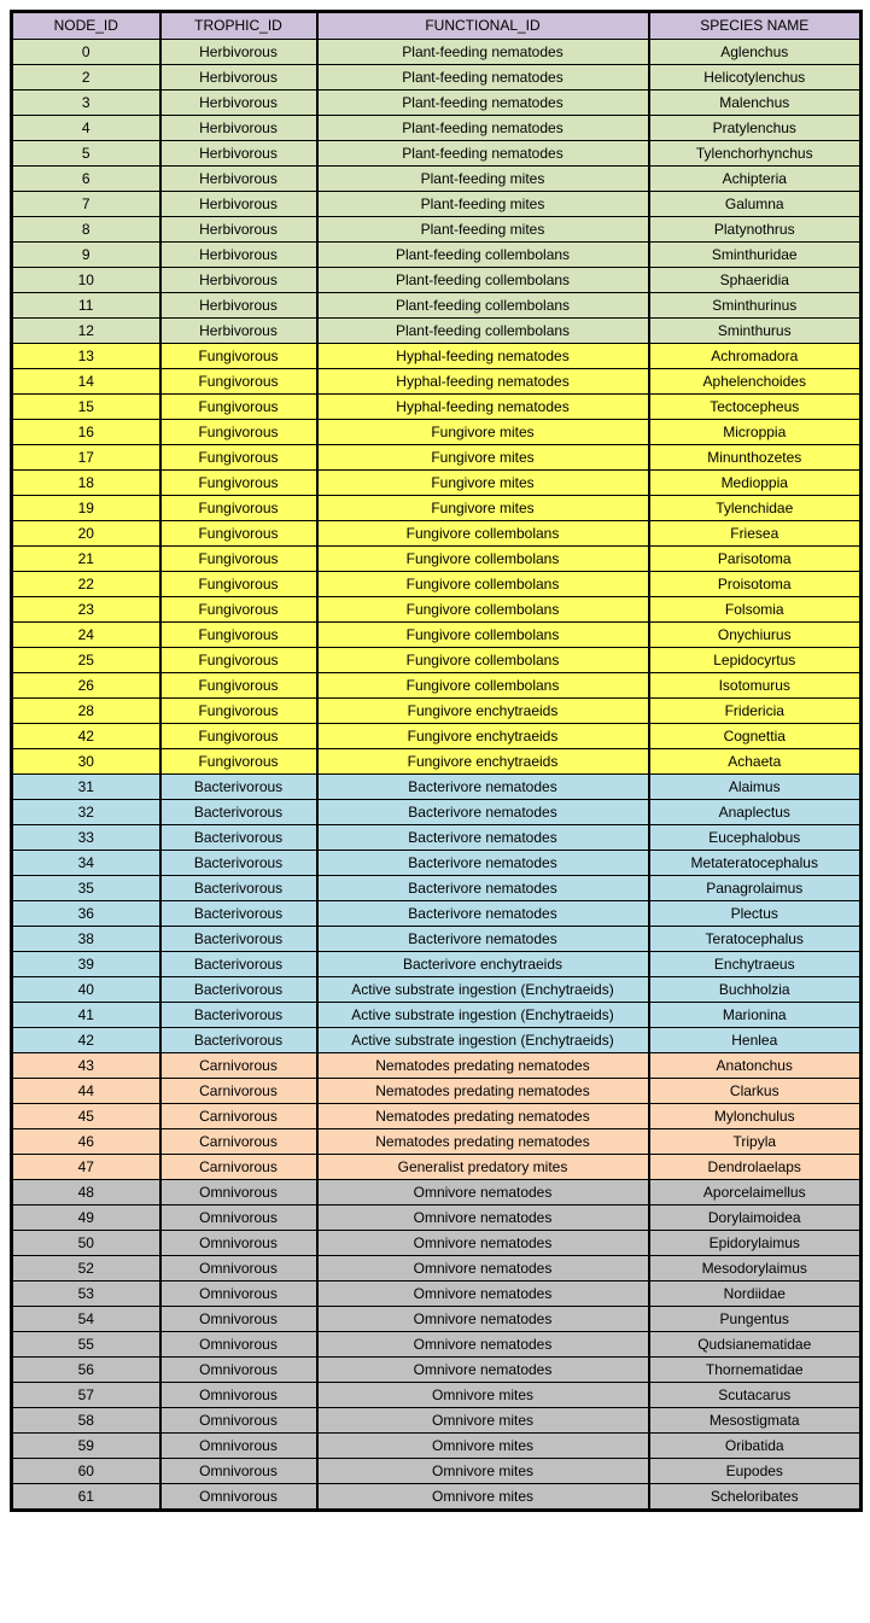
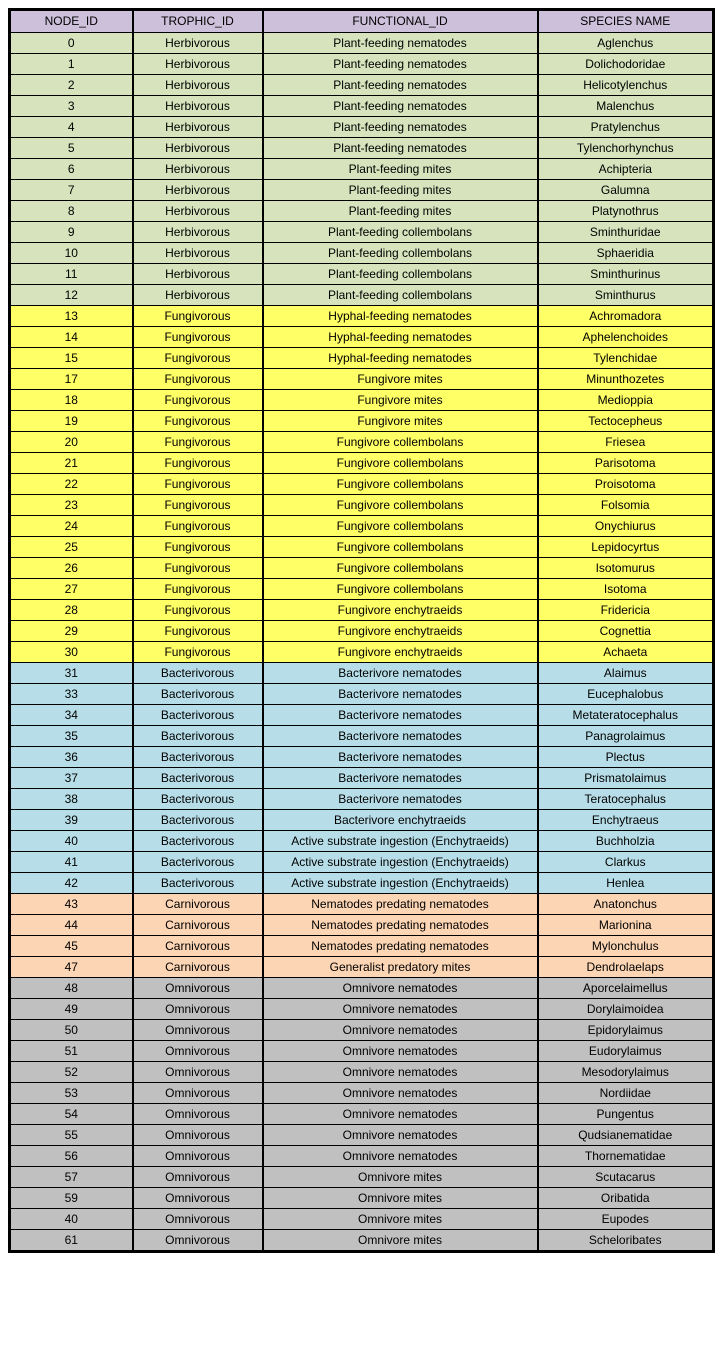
  NODE_ID	TROPHIC_ID	FUNCTIONAL_ID	SPECIES NAME
  0	Herbivorous	Plant-feeding nematodes	Aglenchus
+ 1	Herbivorous	Plant-feeding nematodes	Dolichodoridae
  2	Herbivorous	Plant-feeding nematodes	Helicotylenchus
  3	Herbivorous	Plant-feeding nematodes	Malenchus
  4	Herbivorous	Plant-feeding nematodes	Pratylenchus
  5	Herbivorous	Plant-feeding nematodes	Tylenchorhynchus
  6	Herbivorous	Plant-feeding mites	Achipteria
  7	Herbivorous	Plant-feeding mites	Galumna
  8	Herbivorous	Plant-feeding mites	Platynothrus
  9	Herbivorous	Plant-feeding collembolans	Sminthuridae
  10	Herbivorous	Plant-feeding collembolans	Sphaeridia
  11	Herbivorous	Plant-feeding collembolans	Sminthurinus
  12	Herbivorous	Plant-feeding collembolans	Sminthurus
  13	Fungivorous	Hyphal-feeding nematodes	Achromadora
  14	Fungivorous	Hyphal-feeding nematodes	Aphelenchoides
- 15	Fungivorous	Hyphal-feeding nematodes	Tectocepheus
+ 15	Fungivorous	Hyphal-feeding nematodes	Tylenchidae
- 16	Fungivorous	Fungivore mites	Microppia
  17	Fungivorous	Fungivore mites	Minunthozetes
  18	Fungivorous	Fungivore mites	Medioppia
- 19	Fungivorous	Fungivore mites	Tylenchidae
+ 19	Fungivorous	Fungivore mites	Tectocepheus
  20	Fungivorous	Fungivore collembolans	Friesea
  21	Fungivorous	Fungivore collembolans	Parisotoma
  22	Fungivorous	Fungivore collembolans	Proisotoma
  23	Fungivorous	Fungivore collembolans	Folsomia
  24	Fungivorous	Fungivore collembolans	Onychiurus
  25	Fungivorous	Fungivore collembolans	Lepidocyrtus
  26	Fungivorous	Fungivore collembolans	Isotomurus
+ 27	Fungivorous	Fungivore collembolans	Isotoma
  28	Fungivorous	Fungivore enchytraeids	Fridericia
- 42	Fungivorous	Fungivore enchytraeids	Cognettia
+ 29	Fungivorous	Fungivore enchytraeids	Cognettia
  30	Fungivorous	Fungivore enchytraeids	Achaeta
  31	Bacterivorous	Bacterivore nematodes	Alaimus
- 32	Bacterivorous	Bacterivore nematodes	Anaplectus
  33	Bacterivorous	Bacterivore nematodes	Eucephalobus
  34	Bacterivorous	Bacterivore nematodes	Metateratocephalus
  35	Bacterivorous	Bacterivore nematodes	Panagrolaimus
  36	Bacterivorous	Bacterivore nematodes	Plectus
+ 37	Bacterivorous	Bacterivore nematodes	Prismatolaimus
  38	Bacterivorous	Bacterivore nematodes	Teratocephalus
  39	Bacterivorous	Bacterivore enchytraeids	Enchytraeus
  40	Bacterivorous	Active substrate ingestion (Enchytraeids)	Buchholzia
- 41	Bacterivorous	Active substrate ingestion (Enchytraeids)	Marionina
+ 41	Bacterivorous	Active substrate ingestion (Enchytraeids)	Clarkus
  42	Bacterivorous	Active substrate ingestion (Enchytraeids)	Henlea
  43	Carnivorous	Nematodes predating nematodes	Anatonchus
- 44	Carnivorous	Nematodes predating nematodes	Clarkus
+ 44	Carnivorous	Nematodes predating nematodes	Marionina
  45	Carnivorous	Nematodes predating nematodes	Mylonchulus
- 46	Carnivorous	Nematodes predating nematodes	Tripyla
  47	Carnivorous	Generalist predatory mites	Dendrolaelaps
  48	Omnivorous	Omnivore nematodes	Aporcelaimellus
  49	Omnivorous	Omnivore nematodes	Dorylaimoidea
  50	Omnivorous	Omnivore nematodes	Epidorylaimus
+ 51	Omnivorous	Omnivore nematodes	Eudorylaimus
  52	Omnivorous	Omnivore nematodes	Mesodorylaimus
  53	Omnivorous	Omnivore nematodes	Nordiidae
  54	Omnivorous	Omnivore nematodes	Pungentus
  55	Omnivorous	Omnivore nematodes	Qudsianematidae
  56	Omnivorous	Omnivore nematodes	Thornematidae
  57	Omnivorous	Omnivore mites	Scutacarus
- 58	Omnivorous	Omnivore mites	Mesostigmata
  59	Omnivorous	Omnivore mites	Oribatida
- 60	Omnivorous	Omnivore mites	Eupodes
+ 40	Omnivorous	Omnivore mites	Eupodes
  61	Omnivorous	Omnivore mites	Scheloribates
